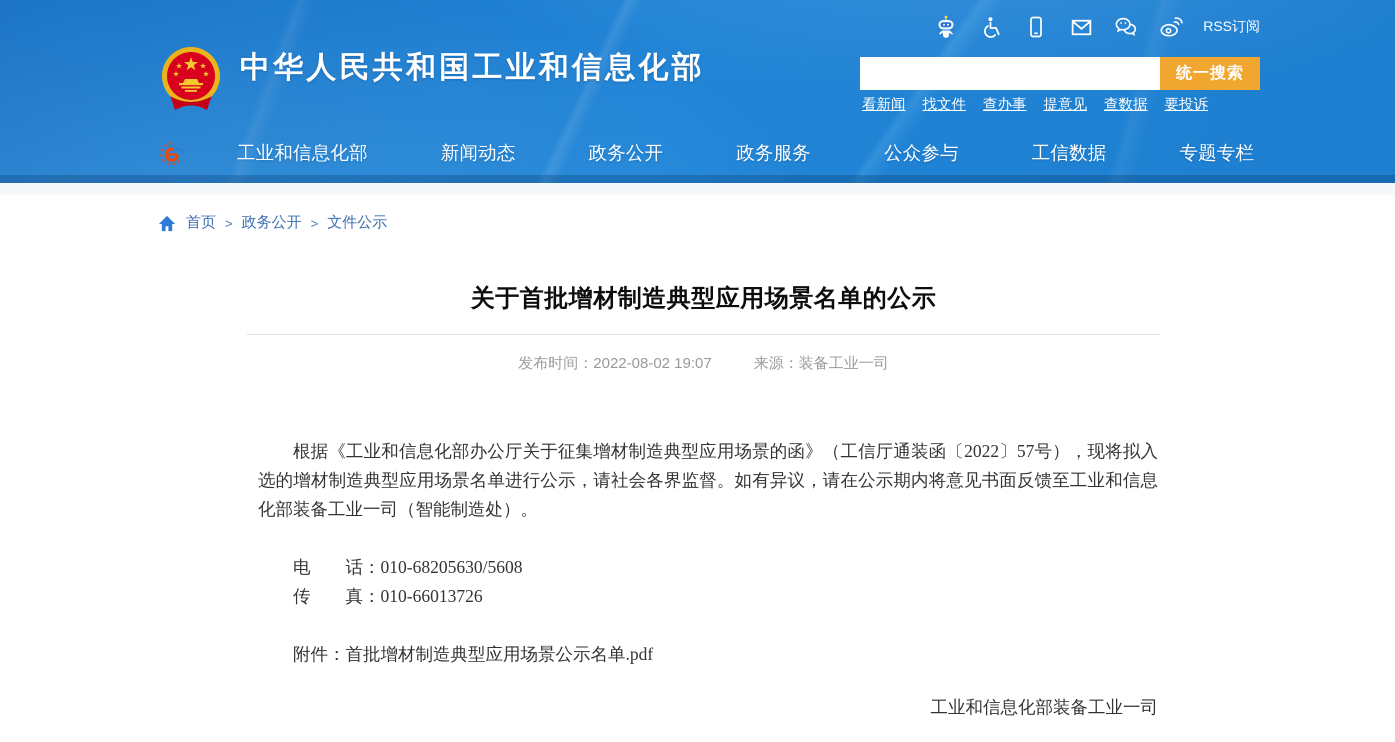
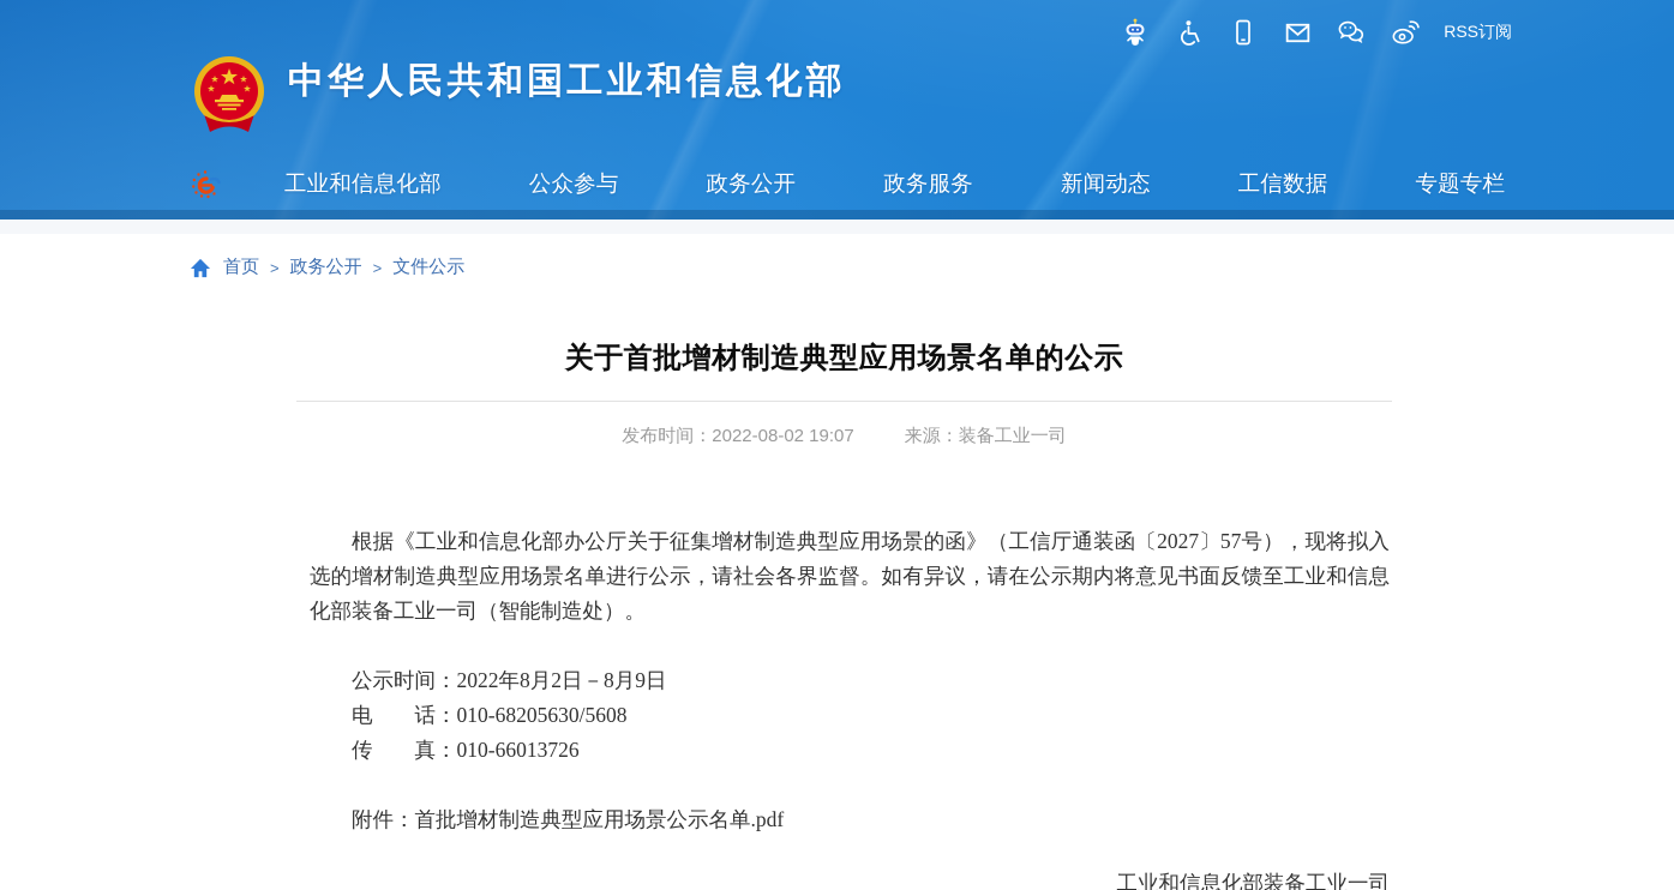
  RSS订阅
  中华人民共和国工业和信息化部
- 统一搜索
- 看新闻
- 找文件
- 查办事
- 提意见
- 查数据
- 要投诉
  工业和信息化部
- 新闻动态
+ 公众参与
  政务公开
  政务服务
- 公众参与
+ 新闻动态
  工信数据
  专题专栏
  首页
  >
  政务公开
  >
  文件公示
  关于首批增材制造典型应用场景名单的公示
  发布时间：2022-08-02 19:07
  来源：装备工业一司
- 根据《工业和信息化部办公厅关于征集增材制造典型应用场景的函》（工信厅通装函〔2022〕57号），现将拟入选的增材制造典型应用场景名单进行公示，请社会各界监督。如有异议，请在公示期内将意见书面反馈至工业和信息化部装备工业一司（智能制造处）。
+ 根据《工业和信息化部办公厅关于征集增材制造典型应用场景的函》（工信厅通装函〔2027〕57号），现将拟入选的增材制造典型应用场景名单进行公示，请社会各界监督。如有异议，请在公示期内将意见书面反馈至工业和信息化部装备工业一司（智能制造处）。
+ 公示时间：2022年8月2日－8月9日
  电 话：010-68205630/5608
  传 真：010-66013726
  附件：首批增材制造典型应用场景公示名单.pdf
  工业和信息化部装备工业一司
